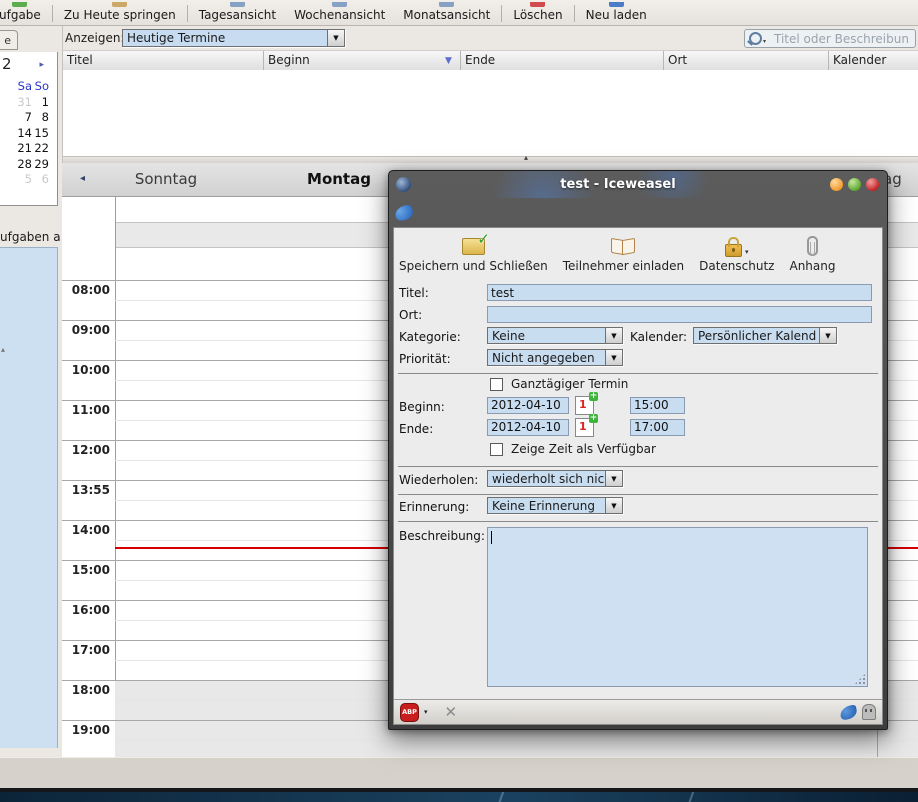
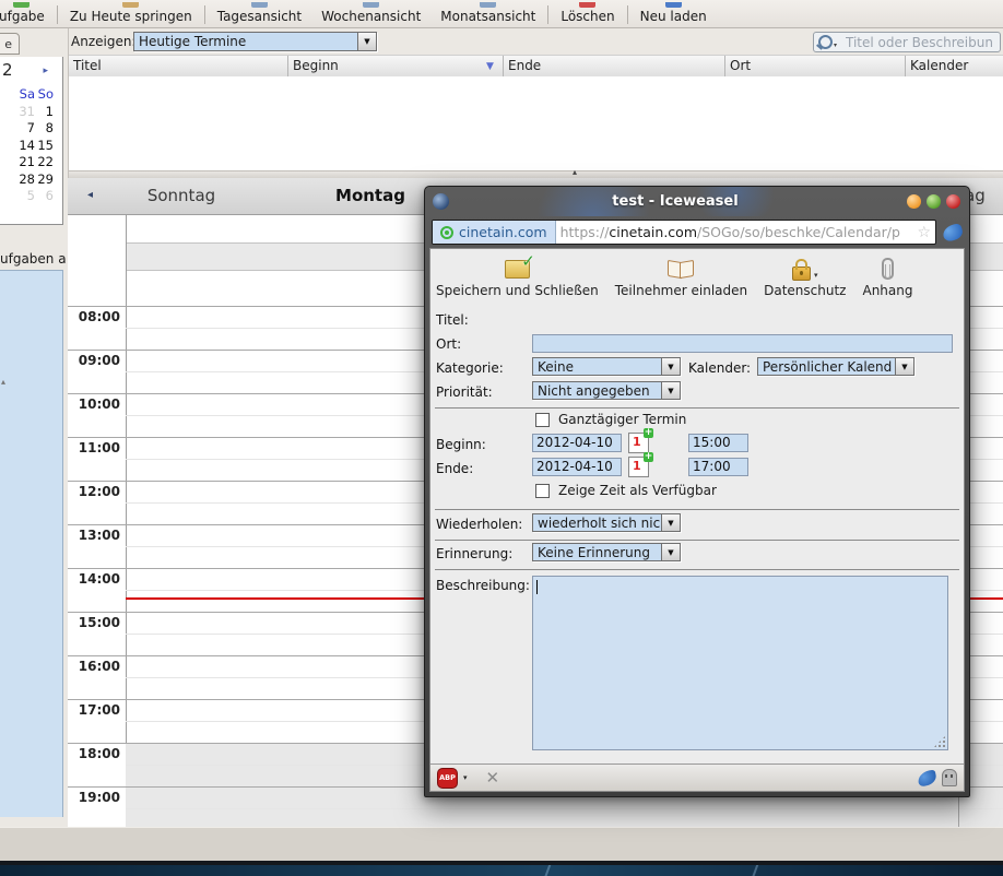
  ufgabe
  Zu Heute springen
  Tagesansicht
  Wochenansicht
  Monatsansicht
  Löschen
  Neu laden
  e
  Anzeigen
  Heutige Termine
  ▼
  Titel oder Beschreibun
  Titel
  Beginn
  Ende
  Ort
  Kalender
  ▼
  ▴
  2
  ▸
  Sa
  So
  31
  1
  7
  8
  14
  15
  21
  22
  28
  29
  5
  6
  ufgaben a
  ▴
  ◂
  Sonntag
  Montag
  08:00
  09:00
  10:00
  11:00
  12:00
- 13:55
+ 13:00
  14:00
  15:00
  16:00
  17:00
  18:00
  19:00
  test - Iceweasel
+ cinetain.com
+ https://cinetain.com/SOGo/so/beschke/Calendar/p
+ ☆
  Speichern und Schließen
  Teilnehmer einladen
  ▾
  Datenschutz
  Anhang
  Titel:
- test
  Ort:
  Kategorie:
  Keine
  ▼
  Kalender:
  Persönlicher Kalend
  ▼
  Priorität:
  Nicht angegeben
  ▼
  Ganztägiger Termin
  Beginn:
  2012-04-10
  15:00
  Ende:
  2012-04-10
  17:00
  Zeige Zeit als Verfügbar
  Wiederholen:
  wiederholt sich nic
  ▼
  Erinnerung:
  Keine Erinnerung
  ▼
  Beschreibung:
  ABP
  ▾
  ✕
